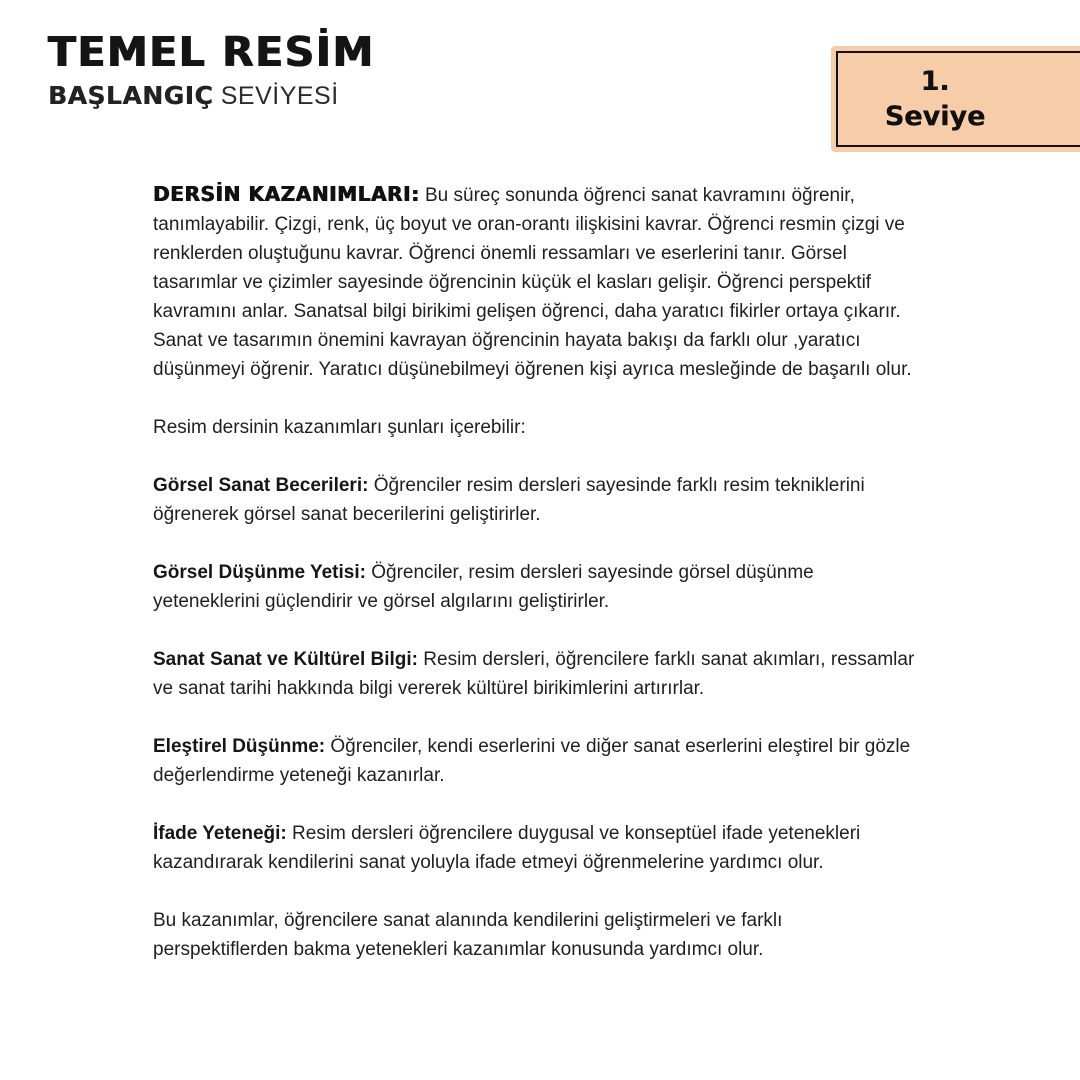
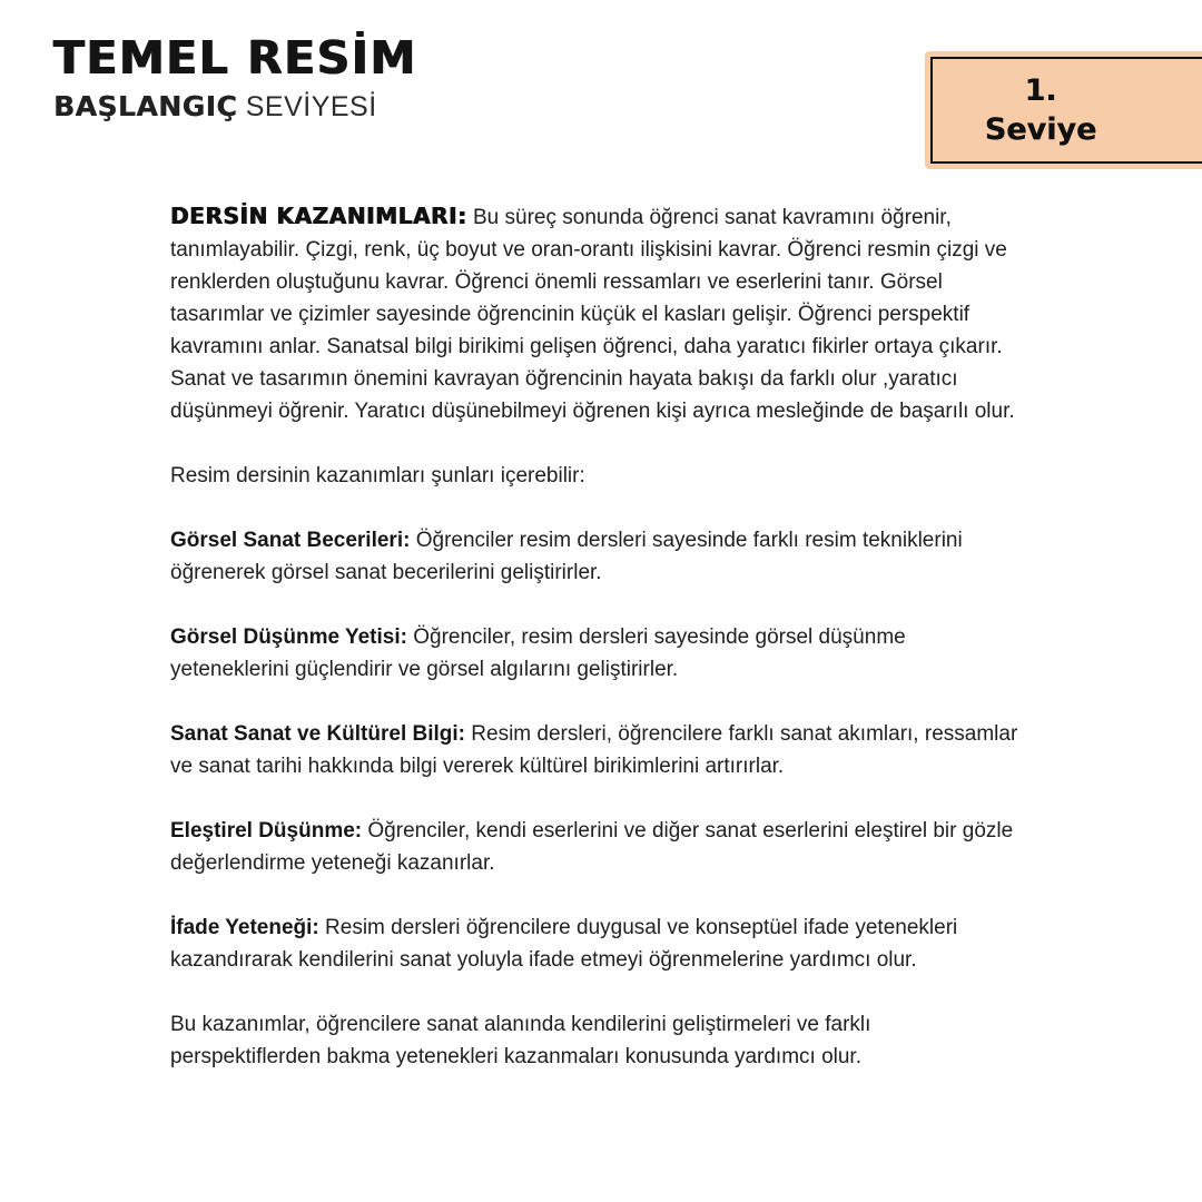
  TEMEL RESİM
  BAŞLANGIÇ SEVİYESİ
  1.
  Seviye
  DERSİN KAZANIMLARI: Bu süreç sonunda öğrenci sanat kavramını öğrenir, tanımlayabilir. Çizgi, renk, üç boyut ve oran-orantı ilişkisini kavrar. Öğrenci resmin çizgi ve renklerden oluştuğunu kavrar. Öğrenci önemli ressamları ve eserlerini tanır. Görsel tasarımlar ve çizimler sayesinde öğrencinin küçük el kasları gelişir. Öğrenci perspektif kavramını anlar. Sanatsal bilgi birikimi gelişen öğrenci, daha yaratıcı fikirler ortaya çıkarır. Sanat ve tasarımın önemini kavrayan öğrencinin hayata bakışı da farklı olur ,yaratıcı düşünmeyi öğrenir. Yaratıcı düşünebilmeyi öğrenen kişi ayrıca mesleğinde de başarılı olur.
  Resim dersinin kazanımları şunları içerebilir:
  Görsel Sanat Becerileri: Öğrenciler resim dersleri sayesinde farklı resim tekniklerini öğrenerek görsel sanat becerilerini geliştirirler.
  Görsel Düşünme Yetisi: Öğrenciler, resim dersleri sayesinde görsel düşünme yeteneklerini güçlendirir ve görsel algılarını geliştirirler.
  Sanat Sanat ve Kültürel Bilgi: Resim dersleri, öğrencilere farklı sanat akımları, ressamlar ve sanat tarihi hakkında bilgi vererek kültürel birikimlerini artırırlar.
  Eleştirel Düşünme: Öğrenciler, kendi eserlerini ve diğer sanat eserlerini eleştirel bir gözle değerlendirme yeteneği kazanırlar.
  İfade Yeteneği: Resim dersleri öğrencilere duygusal ve konseptüel ifade yetenekleri kazandırarak kendilerini sanat yoluyla ifade etmeyi öğrenmelerine yardımcı olur.
- Bu kazanımlar, öğrencilere sanat alanında kendilerini geliştirmeleri ve farklı perspektiflerden bakma yetenekleri kazanımlar konusunda yardımcı olur.
+ Bu kazanımlar, öğrencilere sanat alanında kendilerini geliştirmeleri ve farklı perspektiflerden bakma yetenekleri kazanmaları konusunda yardımcı olur.
